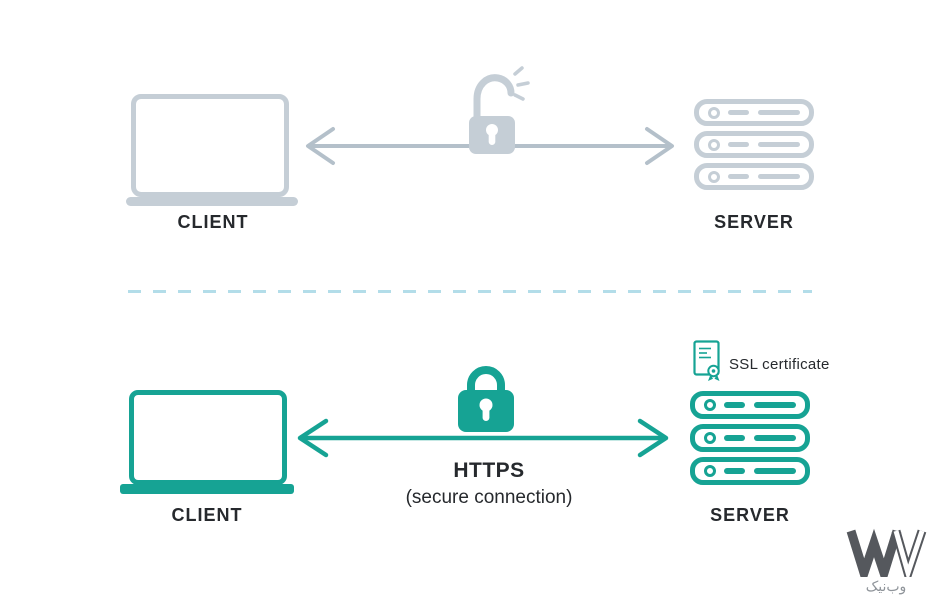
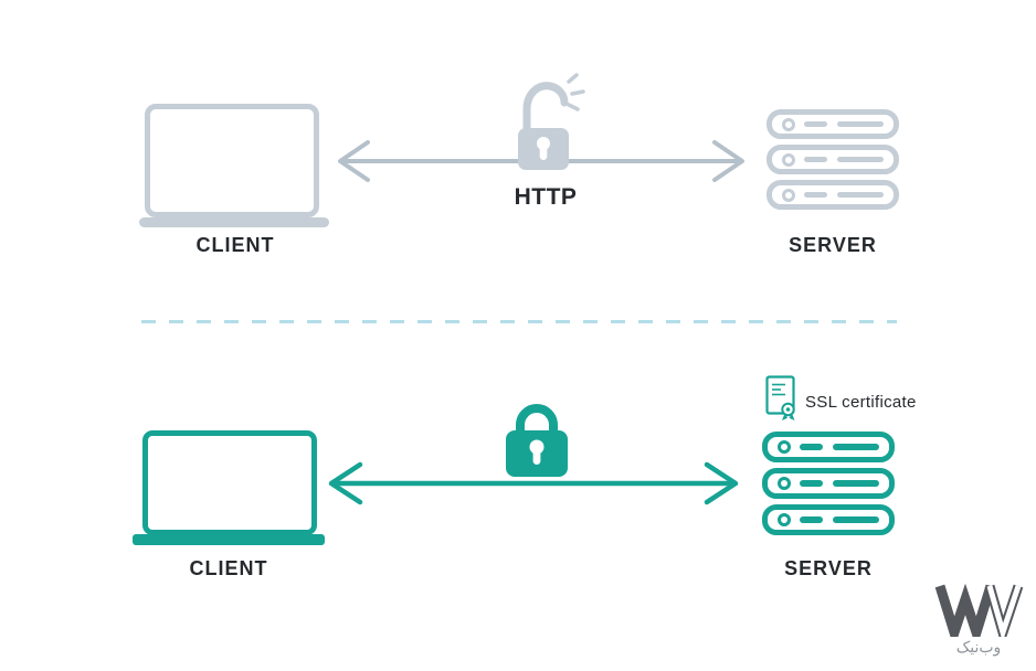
  CLIENT
+ HTTP
  SERVER
  CLIENT
- HTTPS
- (secure connection)
  SSL certificate
  SERVER
  وب‌نیک
